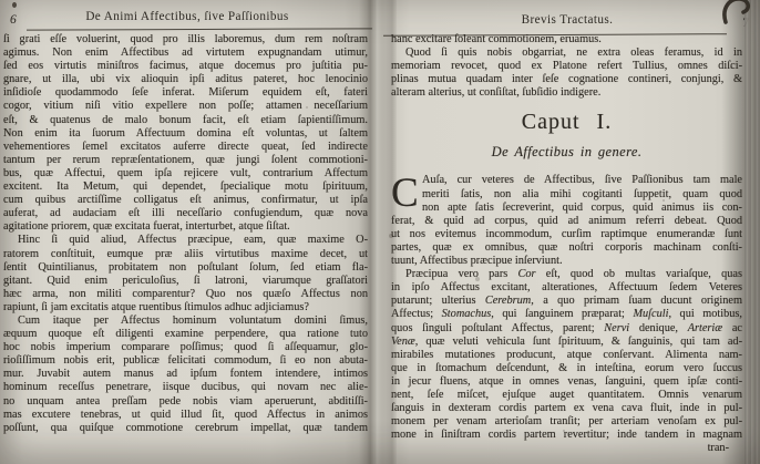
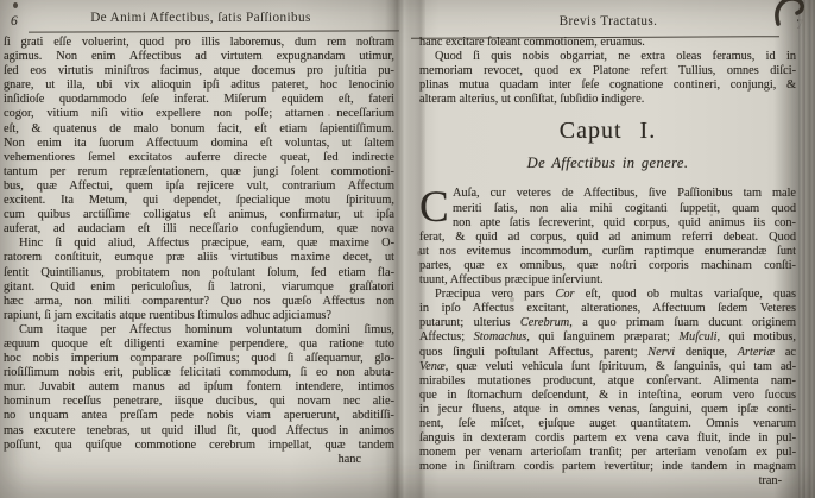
  6
- De Animi Affectibus, ſive Paſſionibus
+ De Animi Affectibus, ſatis Paſſionibus
  ſi grati eſſe voluerint, quod pro illis laboremus, dum rem noſtra
  agimus. Non enim Affectibus ad virtutem expugnandam utim
  ſed eos virtutis miniſtros facimus, atque docemus pro juſtitia p
  gnare, ut illa, ubi vix alioquin ipſi aditus pateret, hoc lenocin
  inſidioſe quodammodo ſeſe inferat. Miſerum equidem eſt, fat
  cogor, vitium niſi vitio expellere non poſſe; attamen neceſſariu
  eſt, & quatenus de malo bonum facit, eſt etiam ſapientiſſimu
  Non enim ita ſuorum Affectuum domina eſt voluntas, ut ſalte
  vehementiores ſemel excitatos auferre directe queat, ſed indirec
  tantum per rerum repræſentationem, quæ jungi ſolent commotio
  bus, quæ Affectui, quem ipſa rejicere vult, contrarium Affectu
  excitent. Ita Metum, qui dependet, ſpecialique motu ſpirituu
  cum quibus arctiſſime colligatus eſt animus, confirmatur, ut ip
  auferat, ad audaciam eſt illi neceſſario confugiendum, quæ no
- agitatione priorem, quæ excitata fuerat, interturbet, atque ſiſtat.
  Hinc ſi quid aliud, Affectus præcipue, eam, quæ maxime
  ratorem conſtituit, eumque præ aliis virtutibus maxime decet,
  ſentit Quintilianus, probitatem non poſtulant ſolum, ſed etiam fl
  gitant. Quid enim periculoſius, ſi latroni, viarumque graſſat
  hæc arma, non militi comparentur? Quo nos quæſo Affectus n
  rapiunt, ſi jam excitatis atque ruentibus ſtimulos adhuc adjiciamus?
  Cum itaque per Affectus hominum voluntatum domini ſimu
  æquum quoque eſt diligenti examine perpendere, qua ratione tu
  hoc nobis imperium comparare poſſimus; quod ſi aſſequamur, gl
  rioſiſſimum nobis erit, publicæ felicitati commodum, ſi eo non abut
  mur. Juvabit autem manus ad ipſum fontem intendere, intim
  hominum receſſus penetrare, iisque ducibus, qui novam nec ali
  no unquam antea preſſam pede nobis viam aperuerunt, abditiſ
  mas excutere tenebras, ut quid illud ſit, quod Affectus in anim
  poſſunt, qua quiſque commotione cerebrum impellat, quæ tande
+ hanc
  Brevis Tractatus.
  7
  anc excitare ſoleant commotionem, eruamus.
  Quod ſi quis nobis obgarriat, ne extra oleas feramus, id in
  emoriam revocet, quod ex Platone refert Tullius, omnes diſci-
  linas mutua quadam inter ſeſe cognatione contineri, conjungi, &
  lteram alterius, ut conſiſtat, ſubſidio indigere.
  Caput I.
  De Affectibus in genere.
  C
  Auſa, cur veteres de Affectibus, ſive Paſſionibus tam male
  meriti ſatis, non alia mihi cogitanti ſuppetit, quam quod
  non apte ſatis ſecreverint, quid corpus, quid animus iis con-
  erat, & quid ad corpus, quid ad animum referri debeat. Quod
  t nos evitemus incommodum, curſim raptimque enumerandæ ſunt
  artes, quæ ex omnibus, quæ noſtri corporis machinam conſti-
  uunt, Affectibus præcipue inſerviunt.
  Præcipua vero pars Cor eſt, quod ob multas variaſque, quas
  n ipſo Affectus excitant, alterationes, Affectuum ſedem Veteres
  utarunt; ulterius Cerebrum, a quo primam ſuam ducunt originem
  ffectus; Stomachus, qui ſanguinem præparat; Muſculi, qui motibus,
  uos ſinguli poſtulant Affectus, parent; Nervi denique, Arteriæ ac
  enæ, quæ veluti vehicula ſunt ſpirituum, & ſanguinis, qui tam ad-
  irabiles mutationes producunt, atque conſervant. Alimenta nam-
  ue in ſtomachum deſcendunt, & in inteſtina, eorum vero ſuccus
  n jecur fluens, atque in omnes venas, ſanguini, quem ipſæ conti-
  ent, ſeſe miſcet, ejuſque auget quantitatem. Omnis venarum
  anguis in dexteram cordis partem ex vena cava fluit, inde in pul-
  onem per venam arterioſam tranſit; per arteriam venoſam ex pul-
  one in ſiniſtram cordis partem revertitur; inde tandem in magnam
  tran-
